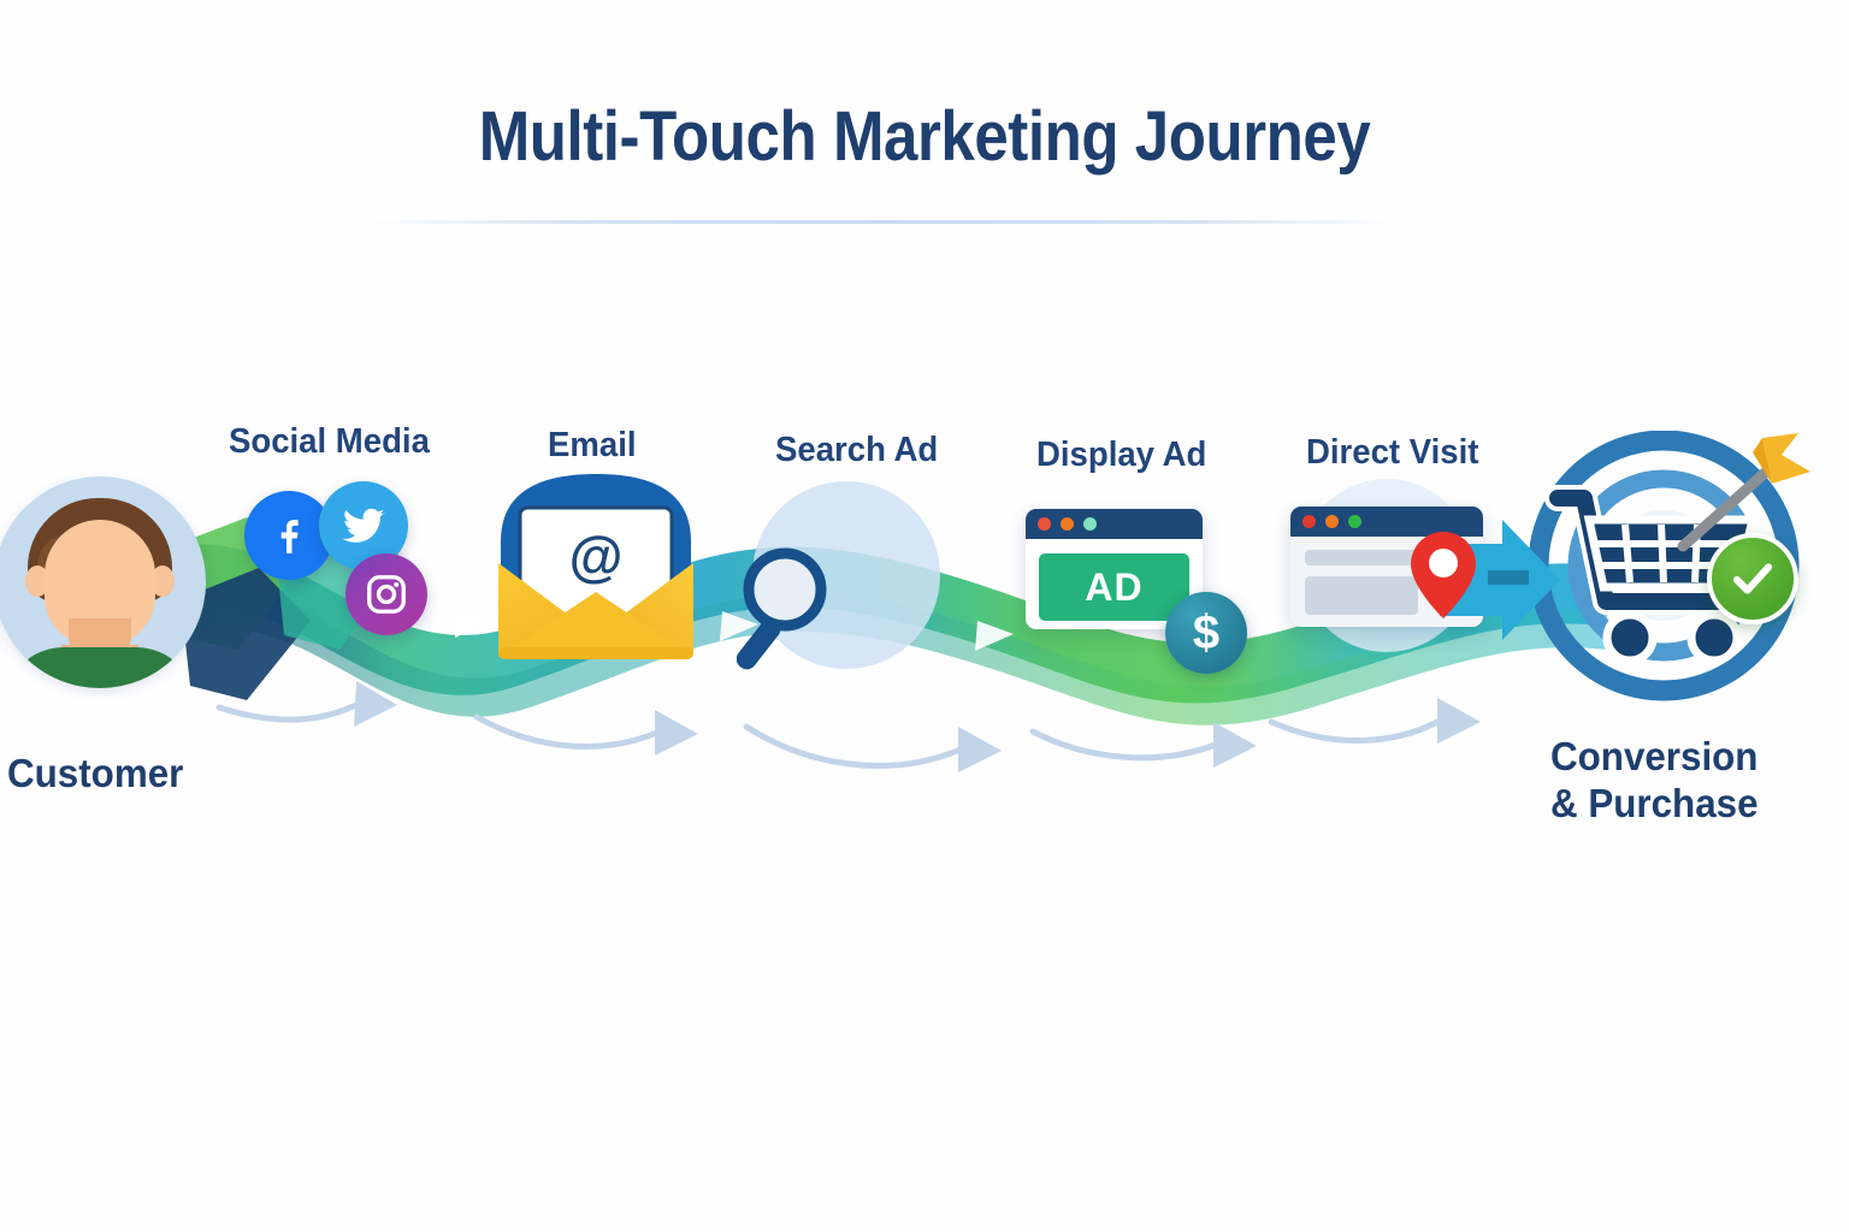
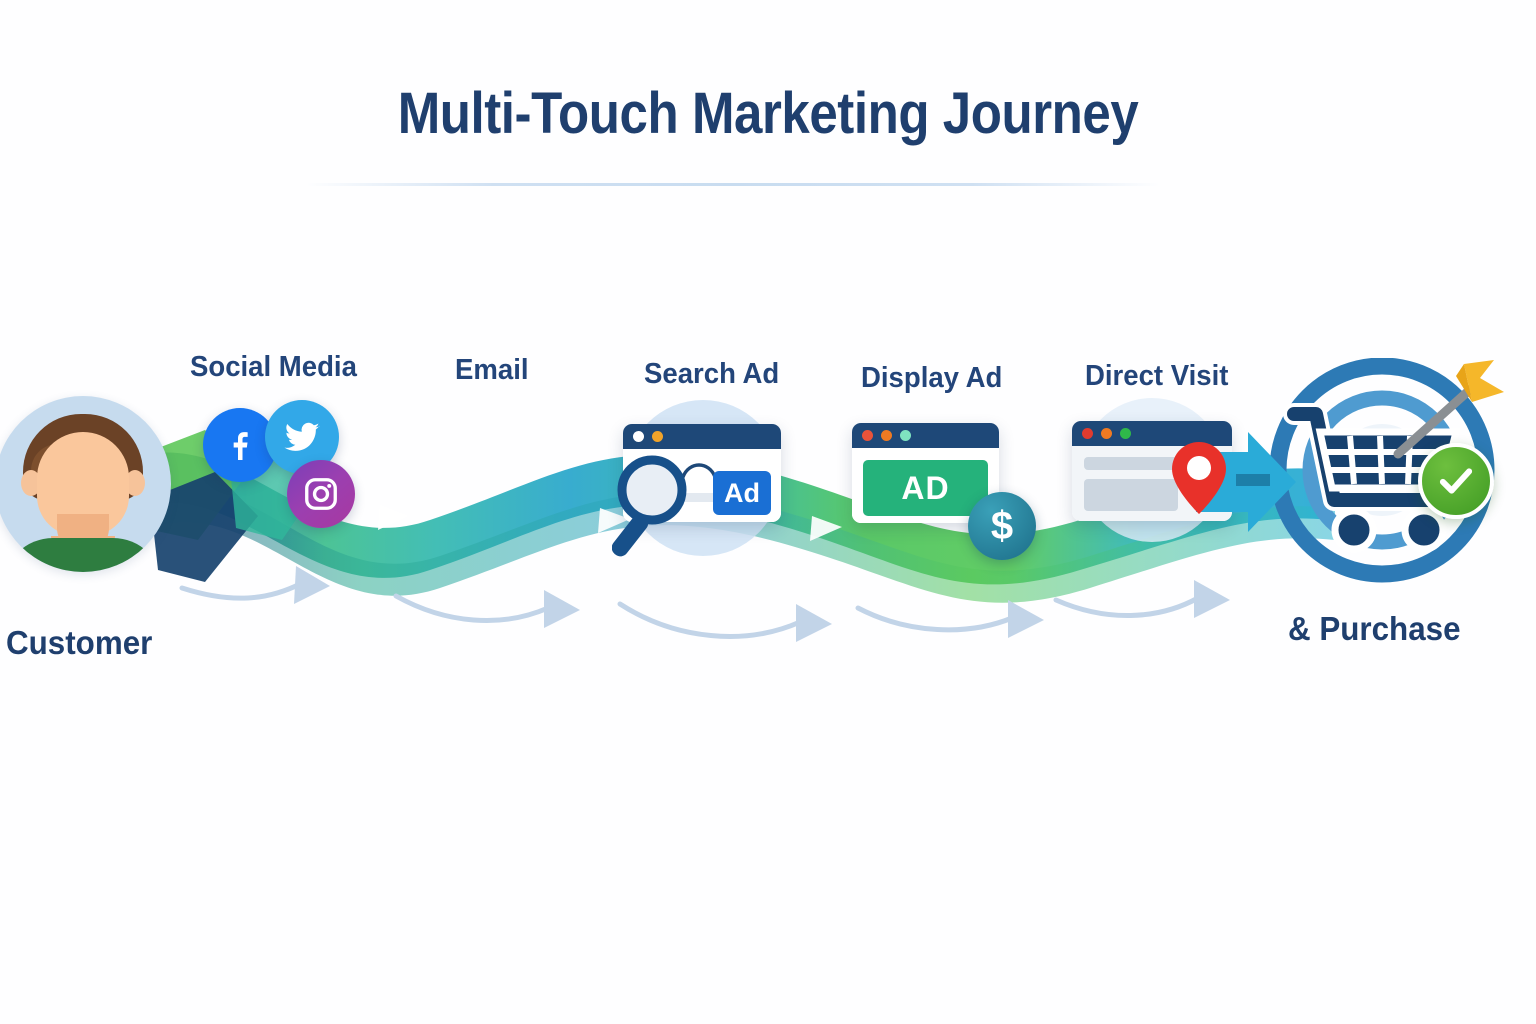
  Multi-Touch Marketing Journey
  Customer
  Social Media
  Email
- @
  Search Ad
+ Ad
  Display Ad
  AD
  $
  Direct Visit
- Conversion
  & Purchase
